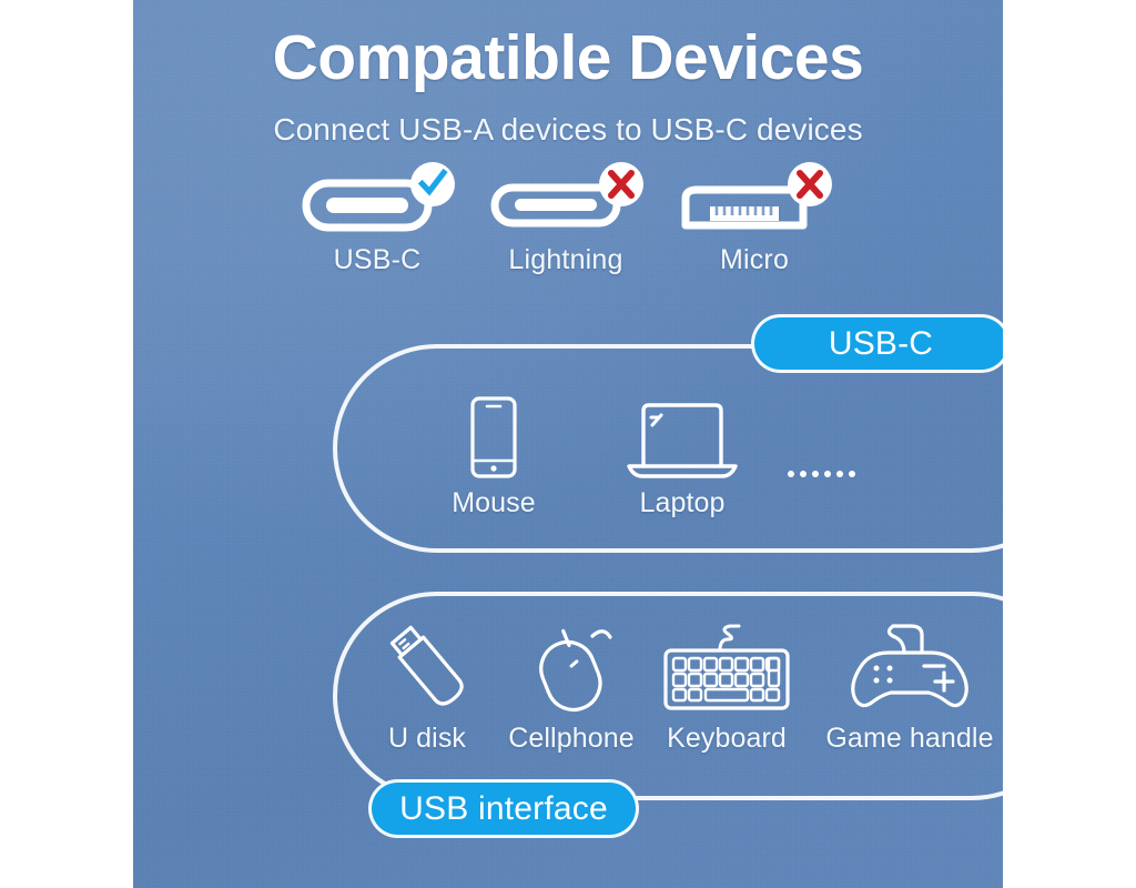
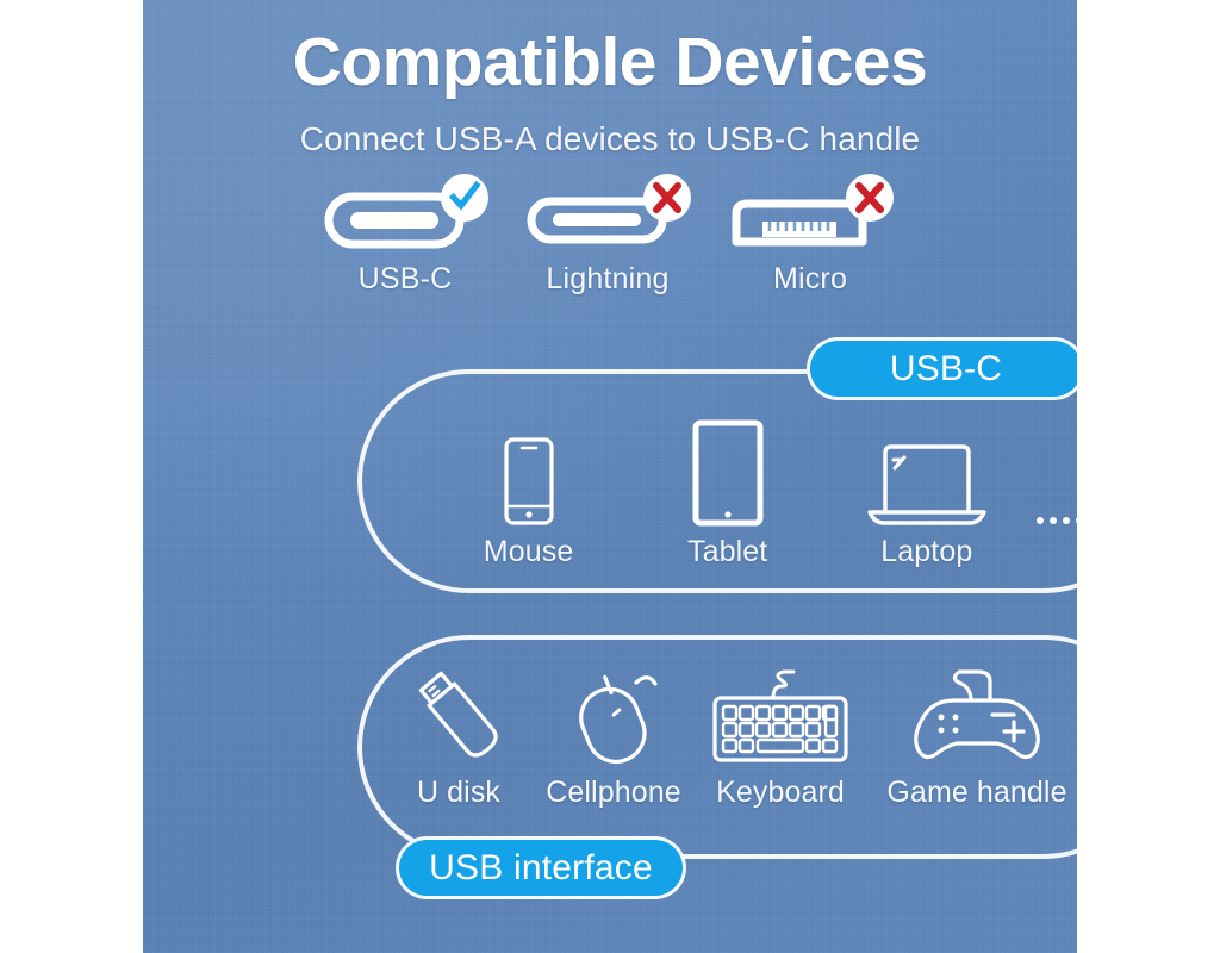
  Compatible Devices
- Connect USB-A devices to USB-C devices
+ Connect USB-A devices to USB-C handle
  USB-C
  Lightning
  Micro
  Mouse
+ Tablet
  Laptop
  USB-C
  U disk
  Cellphone
  Keyboard
  Game handle
  USB interface
